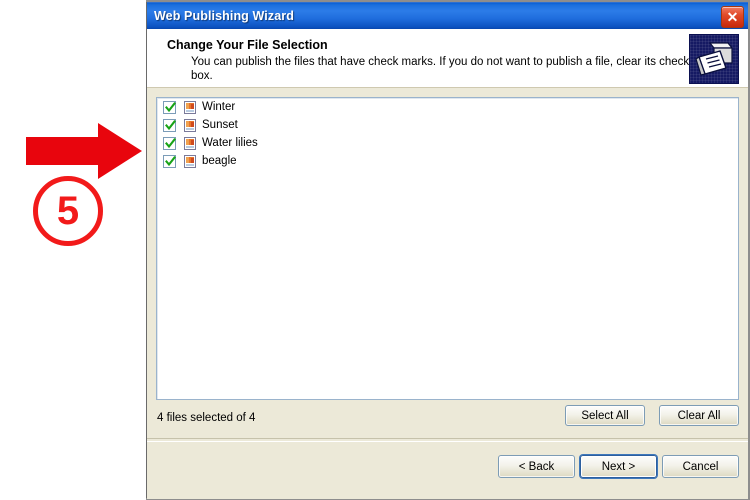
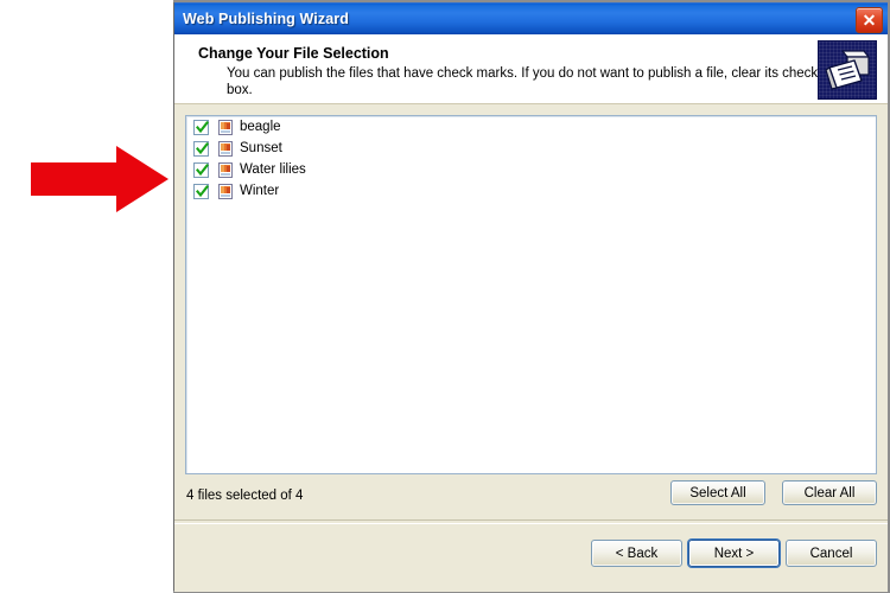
- 5
  Web Publishing Wizard
  ✕
  Change Your File Selection
  You can publish the files that have check marks. If you do not want to publish a file, clear its check box.
- Winter
+ beagle
  Sunset
  Water lilies
- beagle
+ Winter
  4 files selected of 4
  Select All
  Clear All
  < Back
  Next >
  Cancel
